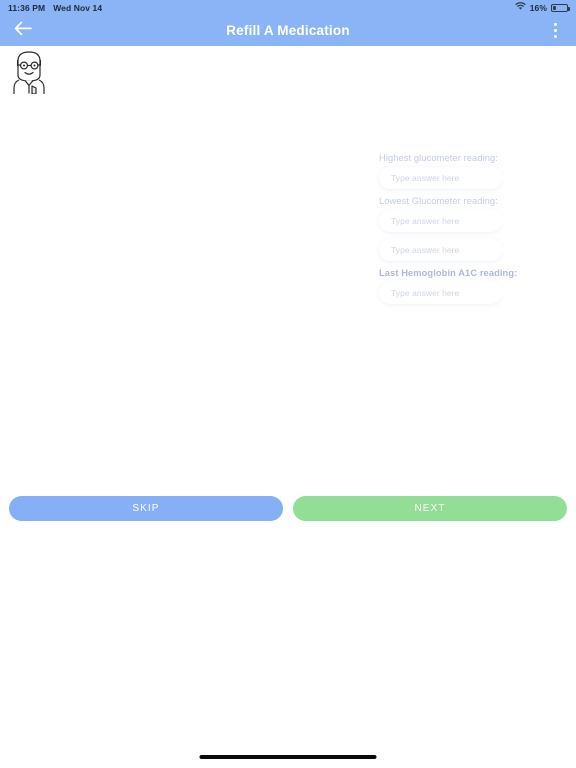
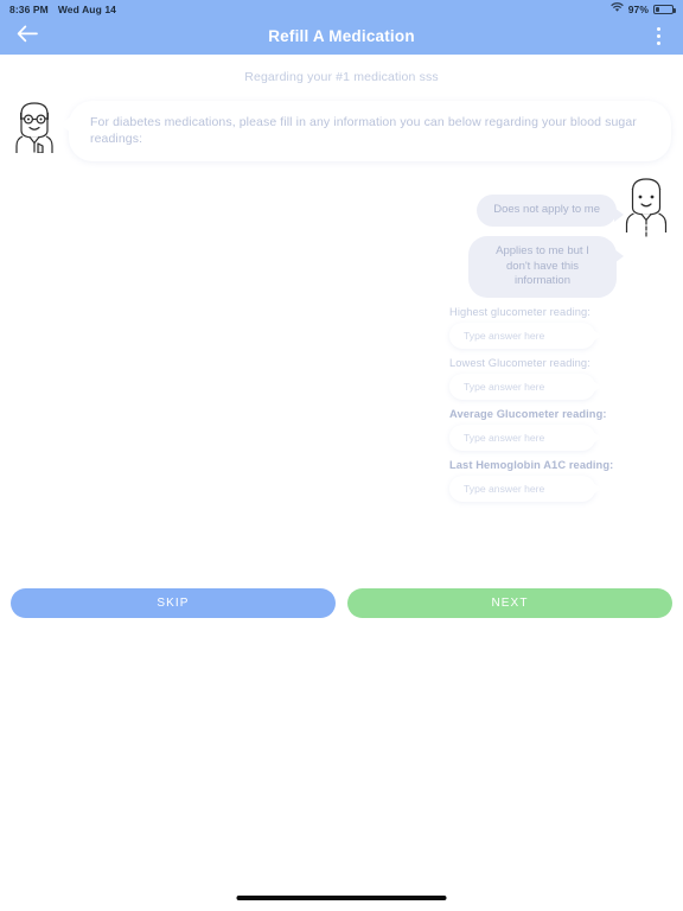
- 11:36 PM
+ 8:36 PM
- Wed Nov 14
+ Wed Aug 14
- 16%
+ 97%
  Refill A Medication
+ Regarding your #1 medication sss
+ For diabetes medications, please fill in any information you can below regarding your blood sugar readings:
+ Does not apply to me
+ Applies to me but I don't have this information
  Highest glucometer reading:
  Type answer here
  Lowest Glucometer reading:
  Type answer here
+ Average Glucometer reading:
  Type answer here
  Last Hemoglobin A1C reading:
  Type answer here
  SKIP
  NEXT
